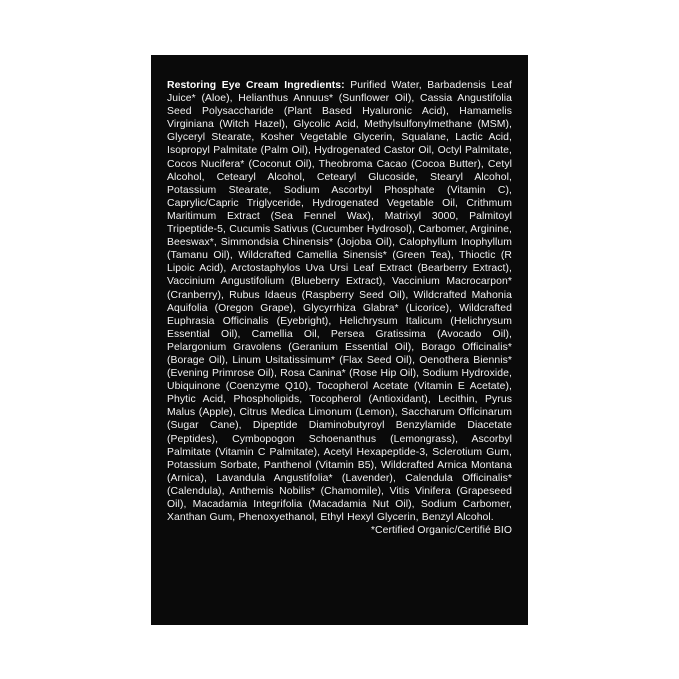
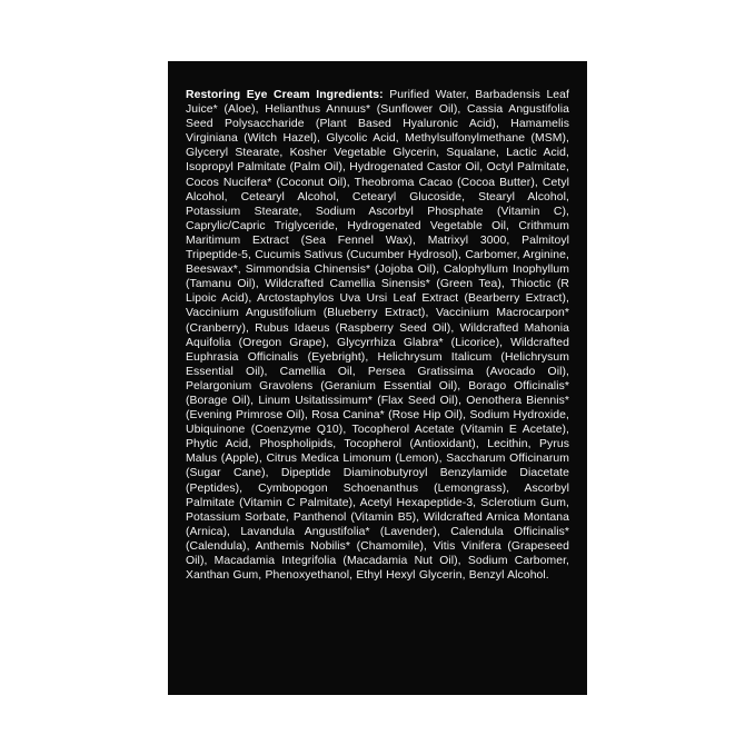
  Restoring Eye Cream Ingredients: Purified Water, Barbadensis Leaf Juice* (Aloe), Helianthus Annuus* (Sunflower Oil), Cassia Angustifolia Seed Polysaccharide (Plant Based Hyaluronic Acid), Hamamelis Virginiana (Witch Hazel), Glycolic Acid, Methylsulfonylmethane (MSM), Glyceryl Stearate, Kosher Vegetable Glycerin, Squalane, Lactic Acid, Isopropyl Palmitate (Palm Oil), Hydrogenated Castor Oil, Octyl Palmitate, Cocos Nucifera* (Coconut Oil), Theobroma Cacao (Cocoa Butter), Cetyl Alcohol, Cetearyl Alcohol, Cetearyl Glucoside, Stearyl Alcohol, Potassium Stearate, Sodium Ascorbyl Phosphate (Vitamin C), Caprylic/Capric Triglyceride, Hydrogenated Vegetable Oil, Crithmum Maritimum Extract (Sea Fennel Wax), Matrixyl 3000, Palmitoyl Tripeptide-5, Cucumis Sativus (Cucumber Hydrosol), Carbomer, Arginine, Beeswax*, Simmondsia Chinensis* (Jojoba Oil), Calophyllum Inophyllum (Tamanu Oil), Wildcrafted Camellia Sinensis* (Green Tea), Thioctic (R Lipoic Acid), Arctostaphylos Uva Ursi Leaf Extract (Bearberry Extract), Vaccinium Angustifolium (Blueberry Extract), Vaccinium Macrocarpon* (Cranberry), Rubus Idaeus (Raspberry Seed Oil), Wildcrafted Mahonia Aquifolia (Oregon Grape), Glycyrrhiza Glabra* (Licorice), Wildcrafted Euphrasia Officinalis (Eyebright), Helichrysum Italicum (Helichrysum Essential Oil), Camellia Oil, Persea Gratissima (Avocado Oil), Pelargonium Gravolens (Geranium Essential Oil), Borago Officinalis* (Borage Oil), Linum Usitatissimum* (Flax Seed Oil), Oenothera Biennis* (Evening Primrose Oil), Rosa Canina* (Rose Hip Oil), Sodium Hydroxide, Ubiquinone (Coenzyme Q10), Tocopherol Acetate (Vitamin E Acetate), Phytic Acid, Phospholipids, Tocopherol (Antioxidant), Lecithin, Pyrus Malus (Apple), Citrus Medica Limonum (Lemon), Saccharum Officinarum (Sugar Cane), Dipeptide Diaminobutyroyl Benzylamide Diacetate (Peptides), Cymbopogon Schoenanthus (Lemongrass), Ascorbyl Palmitate (Vitamin C Palmitate), Acetyl Hexapeptide-3, Sclerotium Gum, Potassium Sorbate, Panthenol (Vitamin B5), Wildcrafted Arnica Montana (Arnica), Lavandula Angustifolia* (Lavender), Calendula Officinalis* (Calendula), Anthemis Nobilis* (Chamomile), Vitis Vinifera (Grapeseed Oil), Macadamia Integrifolia (Macadamia Nut Oil), Sodium Carbomer, Xanthan Gum, Phenoxyethanol, Ethyl Hexyl Glycerin, Benzyl Alcohol.
- *Certified Organic/Certifié BIO
